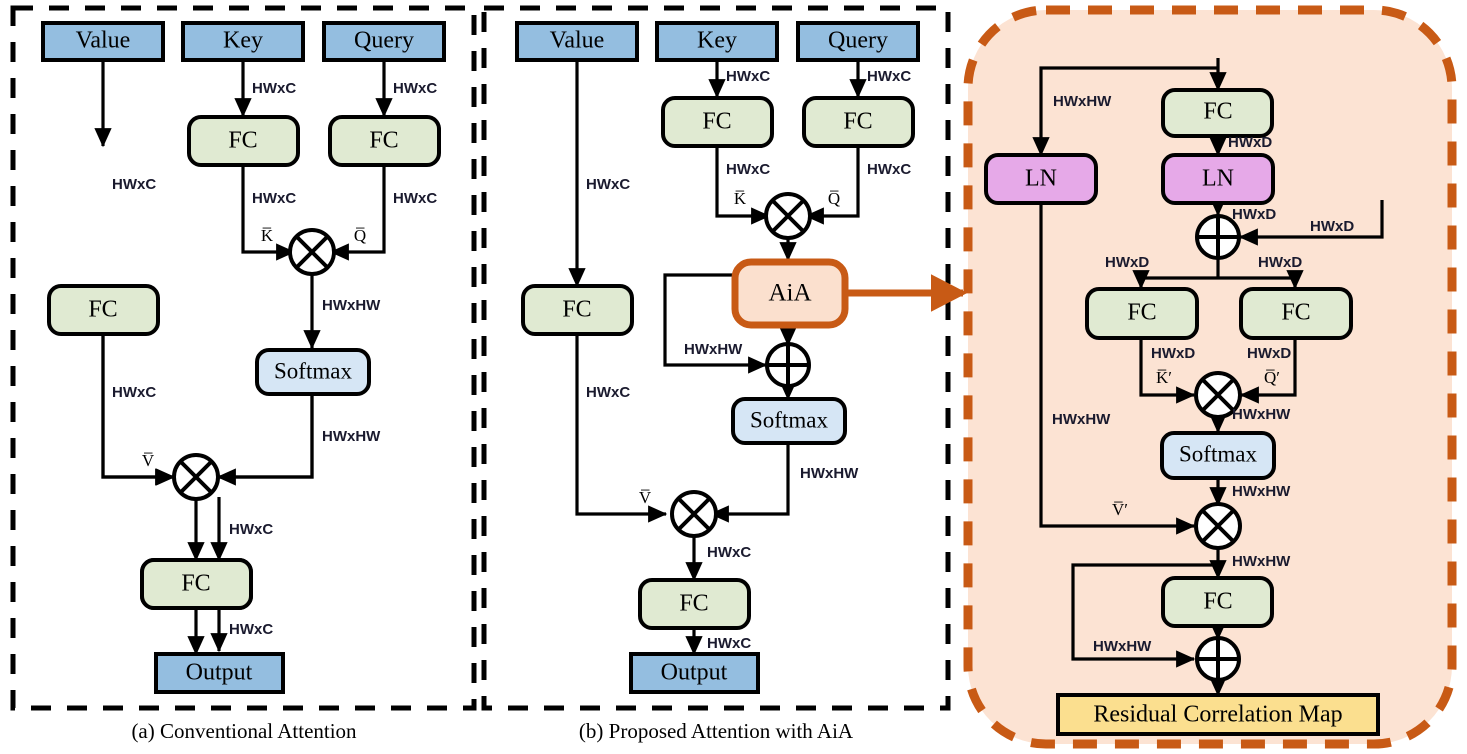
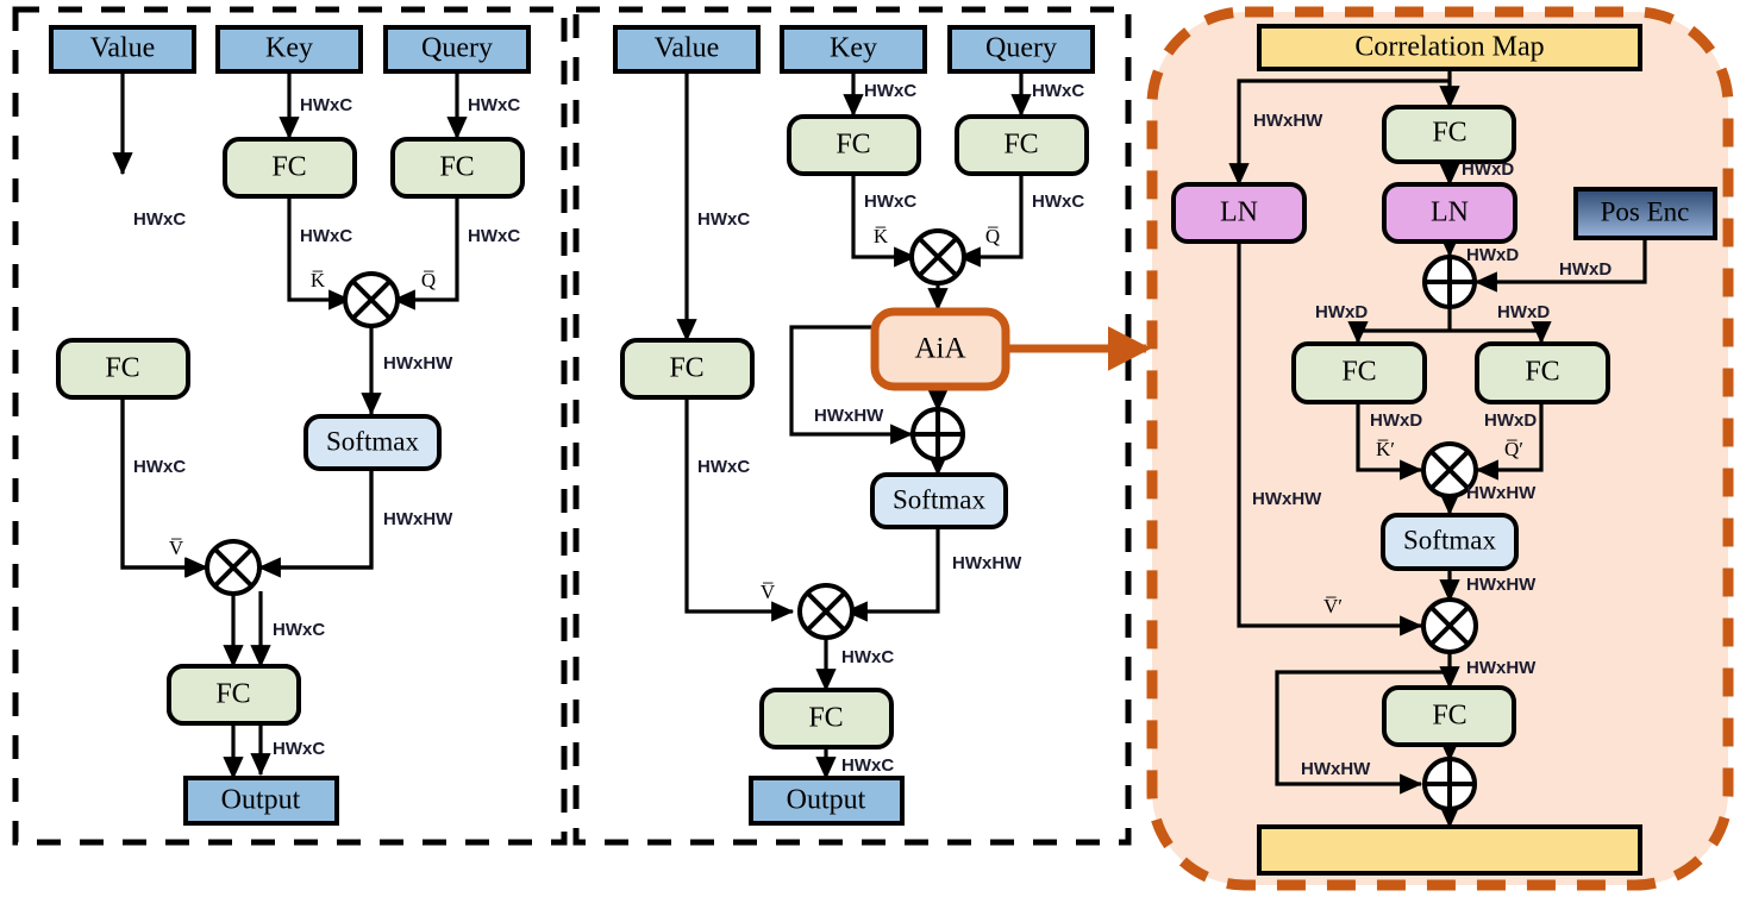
  Value
  Key
  Query
  FC
  FC
  FC
  Softmax
  Output
  FC
  HWxC
  HWxC
  HWxC
  HWxC
  HWxC
  HWxC
  HWxHW
  HWxHW
  HWxC
  HWxC
  K̅
  Q̅
  V̅
  Value
  Key
  Query
  FC
  FC
  FC
  AiA
  Softmax
  FC
  Output
  HWxC
  HWxC
  HWxC
  HWxC
  HWxC
  HWxC
  HWxHW
  HWxHW
  HWxC
  HWxC
  K̅
  Q̅
  V̅
+ Correlation Map
  FC
  LN
  LN
+ Pos Enc
  FC
  FC
  Softmax
  FC
- Residual Correlation Map
  HWxHW
  HWxD
  HWxD
  HWxD
  HWxD
  HWxD
  HWxD
  HWxD
  HWxHW
  HWxHW
  HWxHW
  HWxHW
  HWxHW
  K̅′
  Q̅′
  V̅′
- (a) Conventional Attention
- (b) Proposed Attention with AiA
